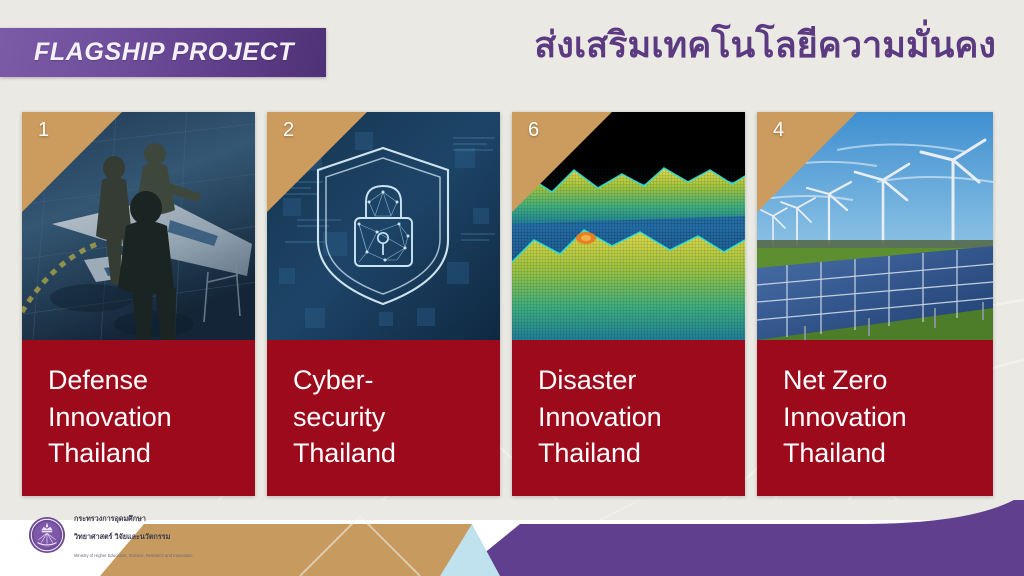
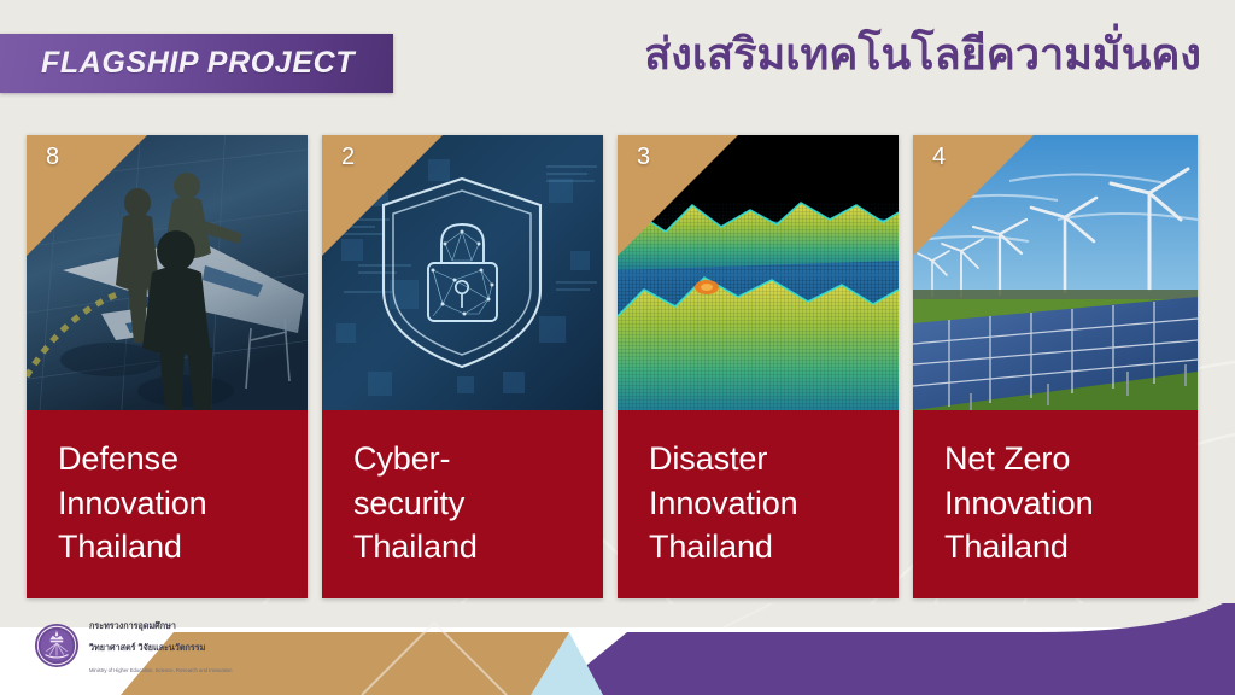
  FLAGSHIP PROJECT
  ส่งเสริมเทคโนโลยีความมั่นคง
- 1
+ 8
  Defense
  Innovation
  Thailand
  2
  Cyber-
  security
  Thailand
- 6
+ 3
  Disaster
  Innovation
  Thailand
  4
  Net Zero
  Innovation
  Thailand
  กระทรวงการอุดมศึกษา
  วิทยาศาสตร์ วิจัยและนวัตกรรม
